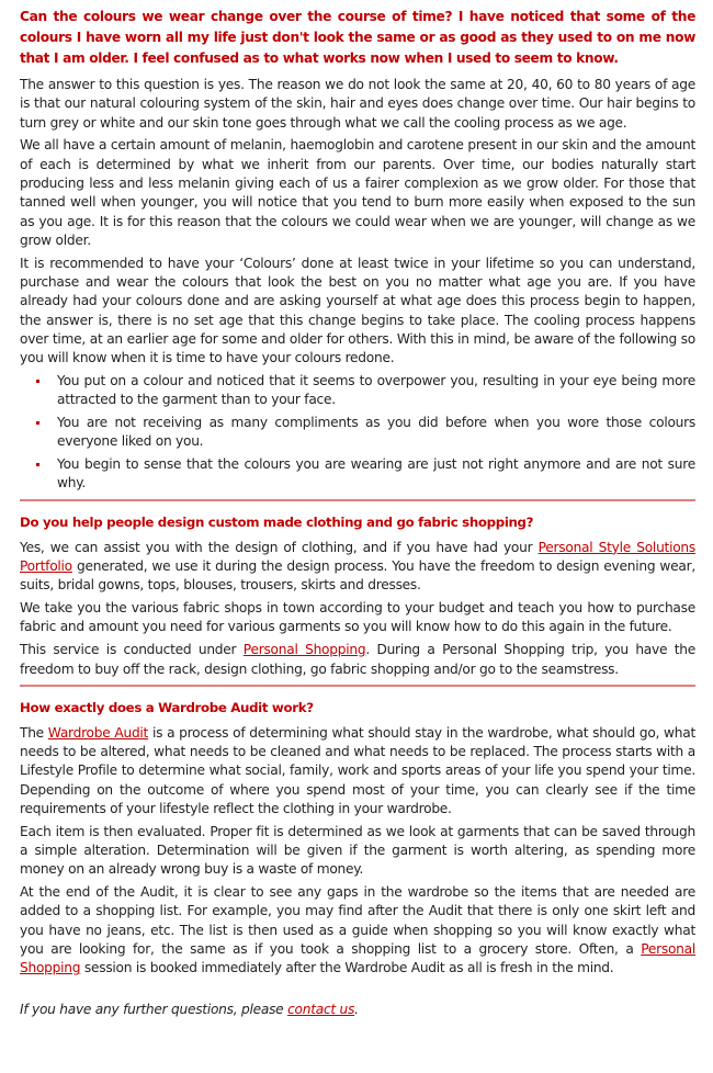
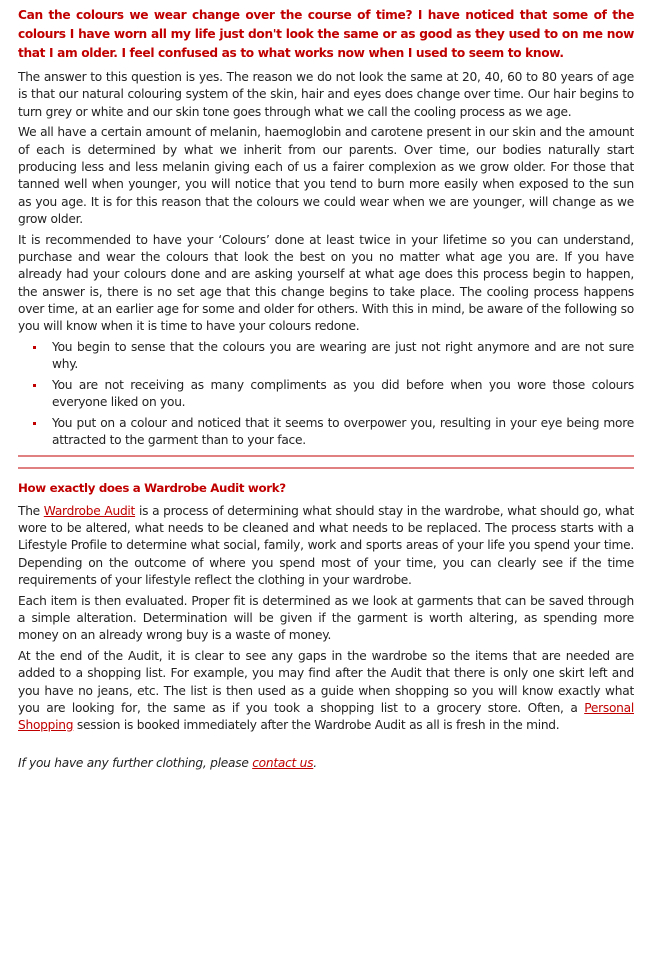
  Can the colours we wear change over the course of time? I have noticed that some of the colours I have worn all my life just don't look the same or as good as they used to on me now that I am older. I feel confused as to what works now when I used to seem to know.
  The answer to this question is yes. The reason we do not look the same at 20, 40, 60 to 80 years of age is that our natural colouring system of the skin, hair and eyes does change over time. Our hair begins to turn grey or white and our skin tone goes through what we call the cooling process as we age.
  We all have a certain amount of melanin, haemoglobin and carotene present in our skin and the amount of each is determined by what we inherit from our parents. Over time, our bodies naturally start producing less and less melanin giving each of us a fairer complexion as we grow older. For those that tanned well when younger, you will notice that you tend to burn more easily when exposed to the sun as you age. It is for this reason that the colours we could wear when we are younger, will change as we grow older.
  It is recommended to have your ‘Colours’ done at least twice in your lifetime so you can understand, purchase and wear the colours that look the best on you no matter what age you are. If you have already had your colours done and are asking yourself at what age does this process begin to happen, the answer is, there is no set age that this change begins to take place. The cooling process happens over time, at an earlier age for some and older for others. With this in mind, be aware of the following so you will know when it is time to have your colours redone.
- You put on a colour and noticed that it seems to overpower you, resulting in your eye being more attracted to the garment than to your face.
+ You begin to sense that the colours you are wearing are just not right anymore and are not sure why.
  You are not receiving as many compliments as you did before when you wore those colours everyone liked on you.
- You begin to sense that the colours you are wearing are just not right anymore and are not sure why.
+ You put on a colour and noticed that it seems to overpower you, resulting in your eye being more attracted to the garment than to your face.
- Do you help people design custom made clothing and go fabric shopping?
- Yes, we can assist you with the design of clothing, and if you have had your Personal Style Solutions Portfolio generated, we use it during the design process. You have the freedom to design evening wear, suits, bridal gowns, tops, blouses, trousers, skirts and dresses.
- We take you the various fabric shops in town according to your budget and teach you how to purchase fabric and amount you need for various garments so you will know how to do this again in the future.
- This service is conducted under Personal Shopping. During a Personal Shopping trip, you have the freedom to buy off the rack, design clothing, go fabric shopping and/or go to the seamstress.
  How exactly does a Wardrobe Audit work?
- The Wardrobe Audit is a process of determining what should stay in the wardrobe, what should go, what needs to be altered, what needs to be cleaned and what needs to be replaced. The process starts with a Lifestyle Profile to determine what social, family, work and sports areas of your life you spend your time. Depending on the outcome of where you spend most of your time, you can clearly see if the time requirements of your lifestyle reflect the clothing in your wardrobe.
+ The Wardrobe Audit is a process of determining what should stay in the wardrobe, what should go, what wore to be altered, what needs to be cleaned and what needs to be replaced. The process starts with a Lifestyle Profile to determine what social, family, work and sports areas of your life you spend your time. Depending on the outcome of where you spend most of your time, you can clearly see if the time requirements of your lifestyle reflect the clothing in your wardrobe.
  Each item is then evaluated. Proper fit is determined as we look at garments that can be saved through a simple alteration. Determination will be given if the garment is worth altering, as spending more money on an already wrong buy is a waste of money.
  At the end of the Audit, it is clear to see any gaps in the wardrobe so the items that are needed are added to a shopping list. For example, you may find after the Audit that there is only one skirt left and you have no jeans, etc. The list is then used as a guide when shopping so you will know exactly what you are looking for, the same as if you took a shopping list to a grocery store. Often, a Personal Shopping session is booked immediately after the Wardrobe Audit as all is fresh in the mind.
- If you have any further questions, please contact us.
+ If you have any further clothing, please contact us.
